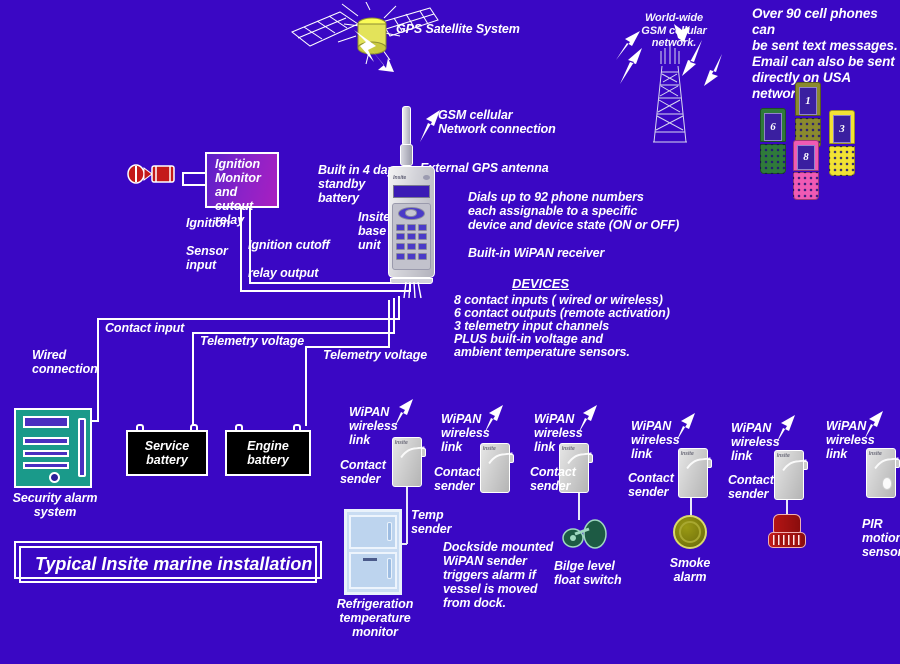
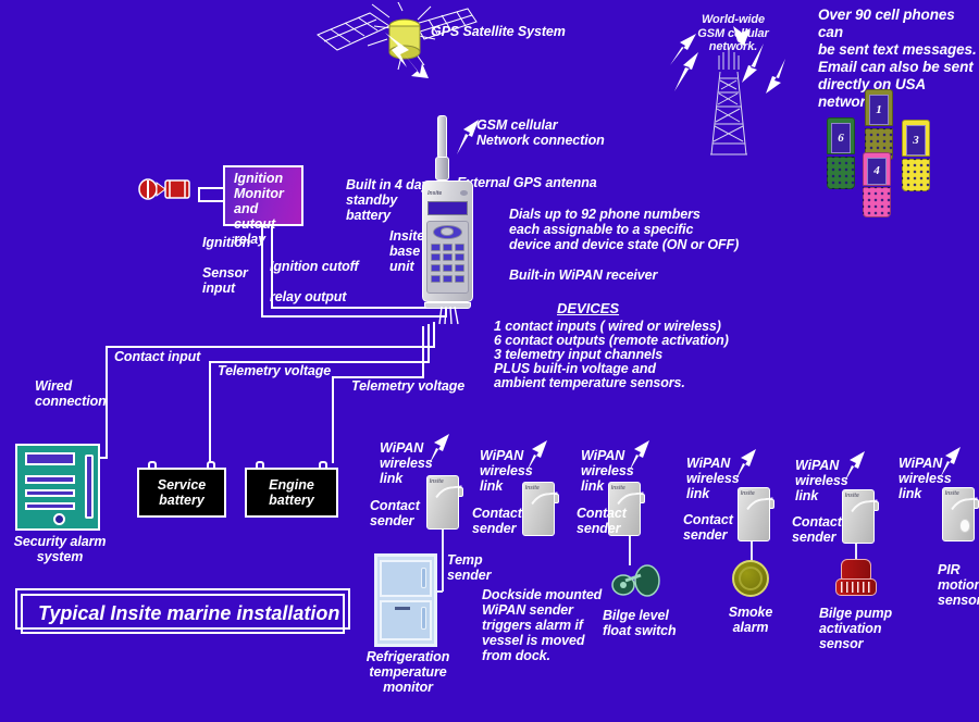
  GPS Satellite System
  World-wide
  GSM cular
  network.
  Over 90 cell phones can
  be sent text messages.
  Email can also be sent
  directly on USA networ
  1
  6
  3
- 8
+ 4
  Ignition
  Monitor
  and cutout
  rela
  Ignition
  Sensor
  input
  gnition cutoff
  elay output
  GSM cellular
  Network connection
  ternal GPS antenna
  Built in 4 da
  standby
  battery
  Insite
  base
  unit
  Dials up to 92 phone numbers
  each assignable to a specific
  device and device state (ON or OFF)
  Built-in WiPAN receiver
  DEVICES
- 8 contact inputs ( wired or wireless)
+ 1 contact inputs ( wired or wireless)
  6 contact outputs (remote activation)
  3 telemetry input channels
  PLUS built-in voltage and
  ambient temperature sensors.
  Wired
  connection
  Contact input
  Telemetry voltage
  Telemetry voltage
  Security alarm
  system
  Service
  battery
  Engine
  battery
  Typical Insite marine installation
  WiPAN
  wireless
  link
  Contact
  sender
  Temp
  sender
  Refrigeration
  temperature
  monitor
  WiPAN
  wireless
  link
  Contact
  sender
  Dockside mounted
  WiPAN sender
  triggers alarm if
  vessel is moved
  from dock.
  WiPAN
  wireless
  link
  Contact
  sender
  Bilge level
  float switch
  WiPAN
  wireless
  link
  Contact
  sender
  Smoke
  alarm
  WiPAN
  wireless
  link
  Contact
  sender
+ Bilge pump
+ activation
+ sensor
  WiPAN
  wireless
  link
  PIR
  motion
  senso
